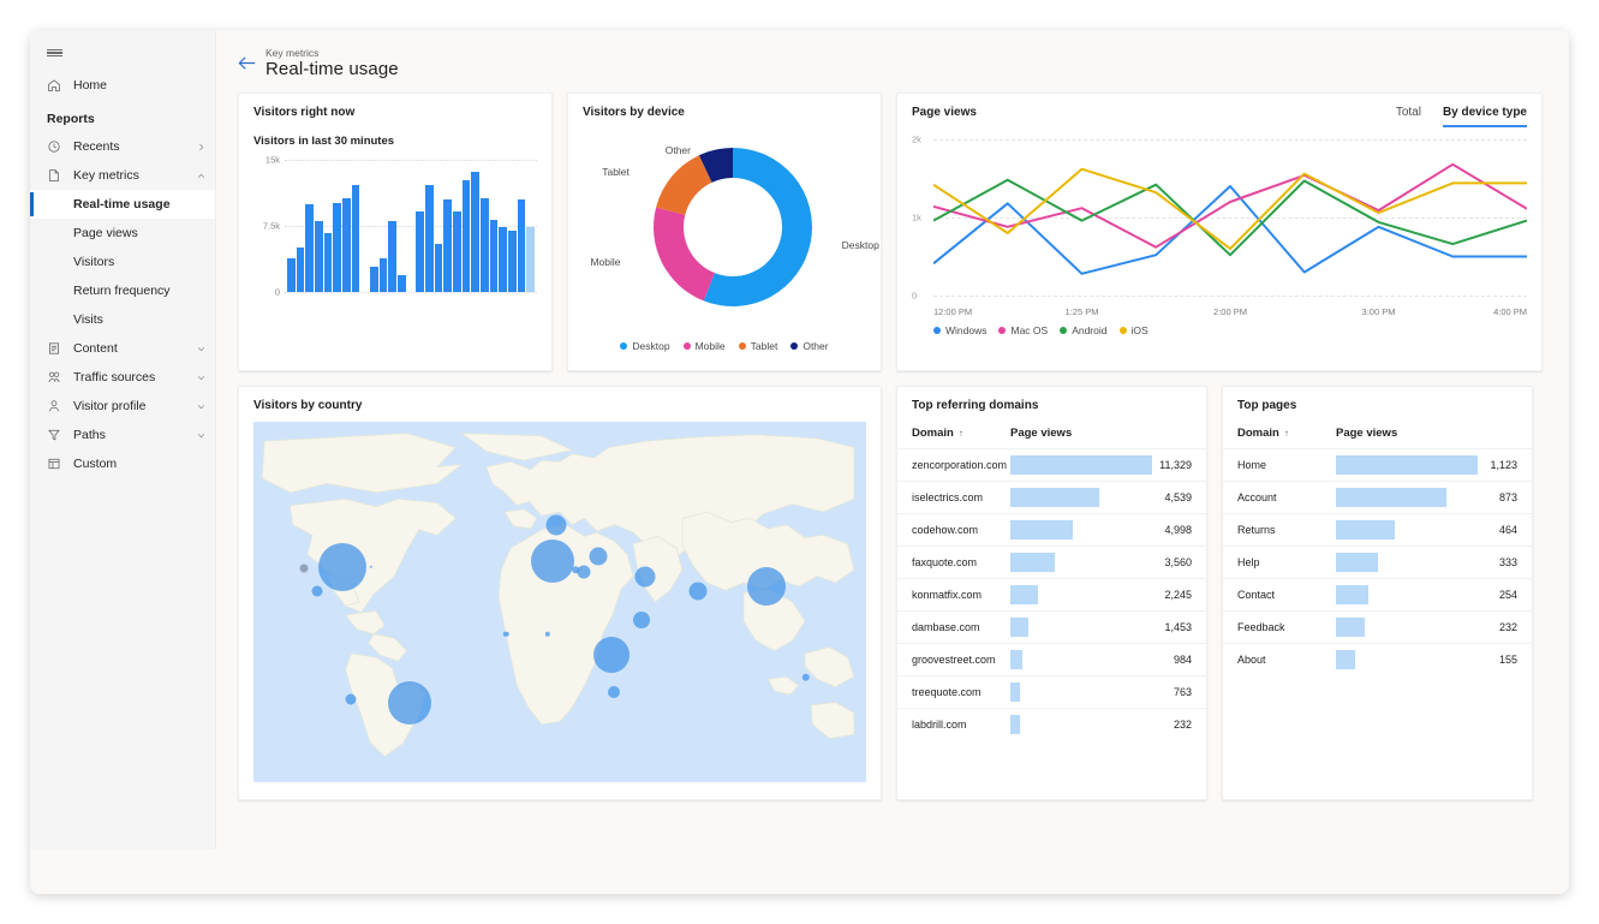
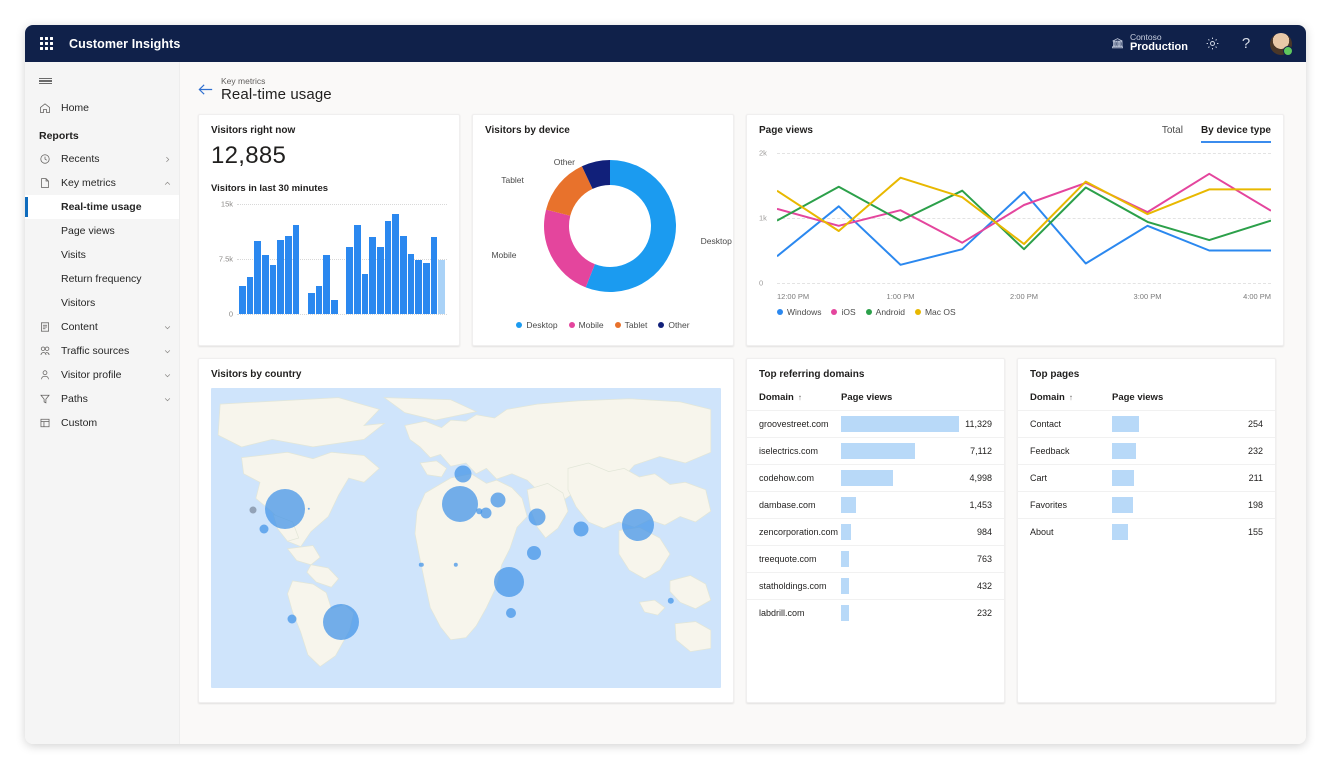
+ Customer Insights
+ Contoso
+ Production
+ ?
  Home
  Reports
  Recents
  Key metrics
  Real-time usage
  Page views
- Visitors
+ Visits
  Return frequency
- Visits
+ Visitors
  Content
  Traffic sources
  Visitor profile
  Paths
  Custom
  Key metrics
  Real-time usage
  Visitors right now
+ 12,885
  Visitors in last 30 minutes
  0
  7.5k
  15k
  Visitors by device
  Desktop
  Mobile
  Tablet
  Other
  Desktop
  Mobile
  Tablet
  Other
  Page views
  Total
  By device type
  0
  1k
  2k
  12:00 PM
- 1:25 PM
+ 1:00 PM
  2:00 PM
  3:00 PM
  4:00 PM
  Windows
- Mac OS
+ iOS
  Android
- iOS
+ Mac OS
  Visitors by country
  Top referring domains
  Domain ↑	Page views
- zencorporation.com	11,329
+ groovestreet.com	11,329
- iselectrics.com	4,539
+ iselectrics.com	7,112
  codehow.com	4,998
- faxquote.com	3,560
- konmatfix.com	2,245
  dambase.com	1,453
- groovestreet.com	984
+ zencorporation.com	984
  treequote.com	763
+ statholdings.com	432
  labdrill.com	232
  Top pages
  Domain ↑	Page views
- Home	1,123
- Account	873
- Returns	464
- Help	333
  Contact	254
  Feedback	232
+ Cart	211
+ Favorites	198
  About	155
